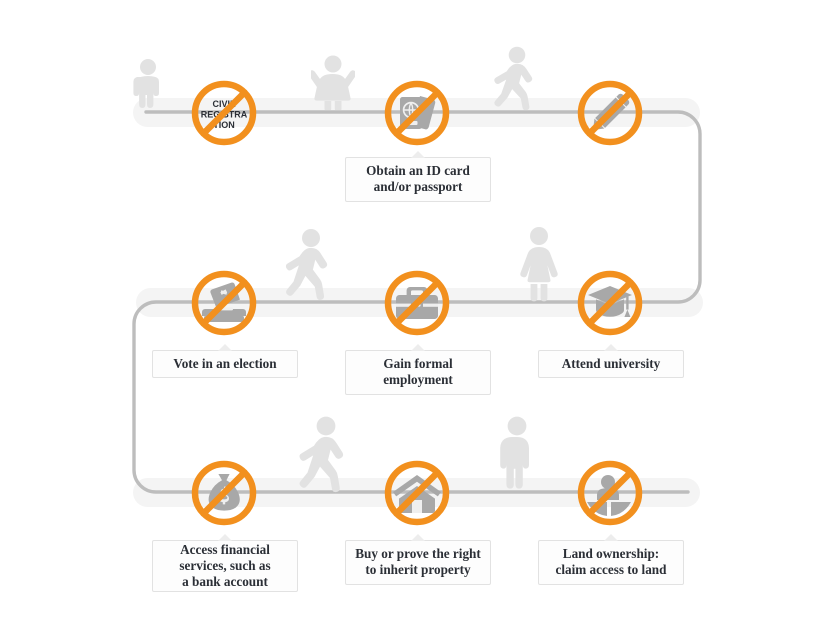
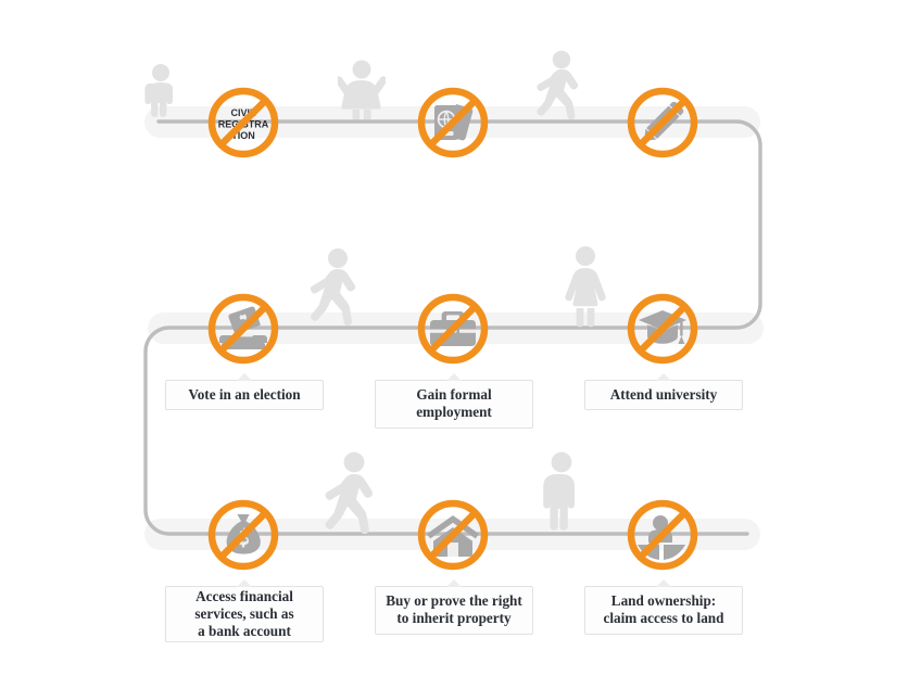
  REGTRA
  ION
- Obtain an ID card
- and/or passport
  Vote in an election
  Gain formal
  employment
  Attend university
  Access financial
  services, such as
  a bank account
  Buy or prove the right
  to inherit property
  Land ownership:
  claim access to land
